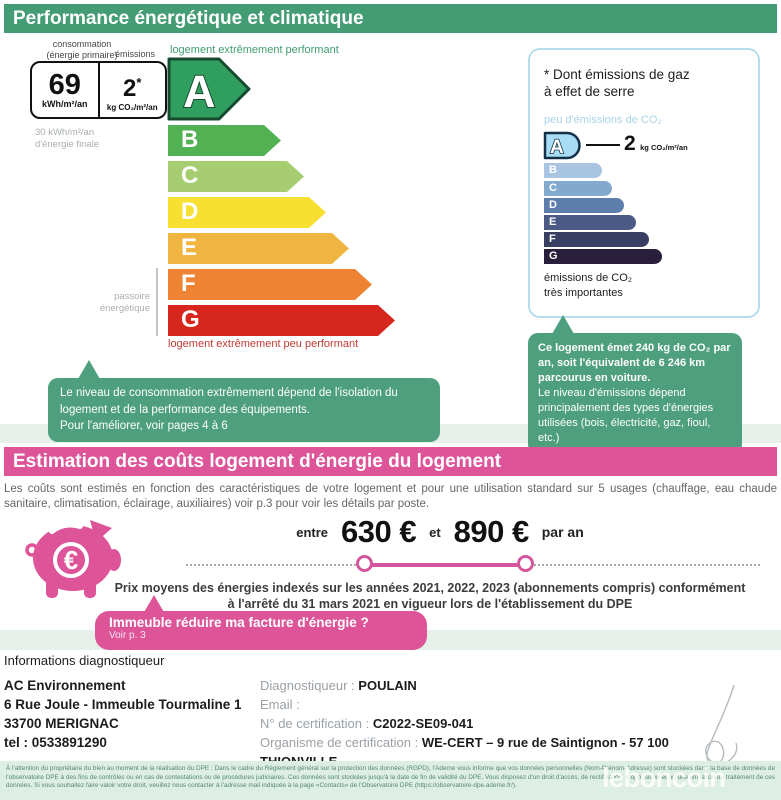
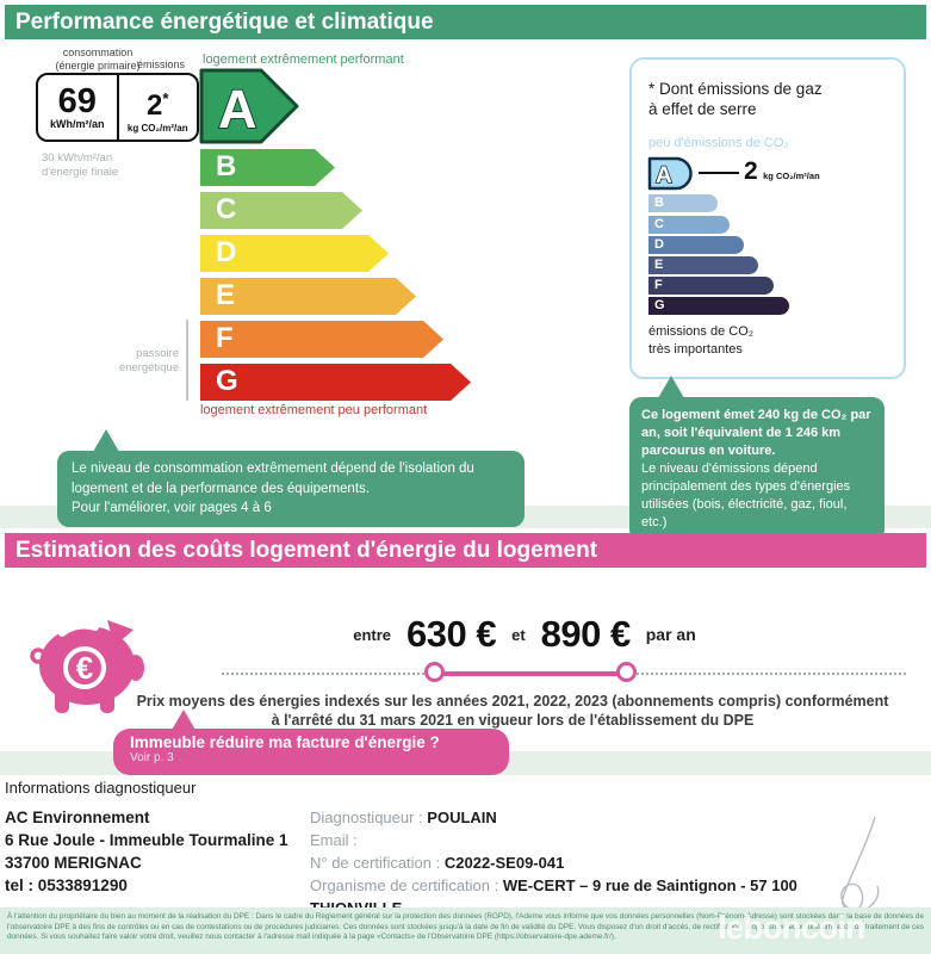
  Performance énergétique et climatique
  consommation
  (énergie primaire)
  émissions
  logement extrêmement performant
  69
  kWh/m²/an
  2*
  kg CO₂/m²/an
  A
  B
  C
  D
  E
  F
  G
  30 kWh/m²/an
  d'énergie finale
  passoire
  énergétique
  logement extrêmement peu performant
  Le niveau de consommation extrêmement dépend de l'isolation du logement et de la performance des équipements.
  Pour l'améliorer, voir pages 4 à 6
  * Dont émissions de gaz
  à effet de serre
  peu d'émissions de CO₂
  A
  2 kg CO₂/m²/an
  B
  C
  D
  E
  F
  G
  émissions de CO₂
  très importantes
- Ce logement émet 240 kg de CO₂ par an, soit l'équivalent de 6 246 km parcourus en voiture.
+ Ce logement émet 240 kg de CO₂ par an, soit l'équivalent de 1 246 km parcourus en voiture.
  Le niveau d'émissions dépend principalement des types d'énergies utilisées (bois, électricité, gaz, fioul, etc.)
  Estimation des coûts logement d'énergie du logement
- Les coûts sont estimés en fonction des caractéristiques de votre logement et pour une utilisation standard sur 5 usages (chauffage, eau chaude sanitaire, climatisation, éclairage, auxiliaires) voir p.3 pour voir les détails par poste.
  €
  entre
  630 €
  et
  890 €
  par an
  Prix moyens des énergies indexés sur les années 2021, 2022, 2023 (abonnements compris) conformément à l'arrêté du 31 mars 2021 en vigueur lors de l'établissement du DPE
  Immeuble réduire ma facture d'énergie ?
  Voir p. 3
  Informations diagnostiqueur
  AC Environnement
  6 Rue Joule - Immeuble Tourmaline 1
  33700 MERIGNAC
  tel : 0533891290
  Diagnostiqueur : POULAIN
  Email :
  N° de certification : C2022-SE09-041
  Organisme de certification : WE-CERT – 9 rue de Saintignon - 57 100
  leboncoin
